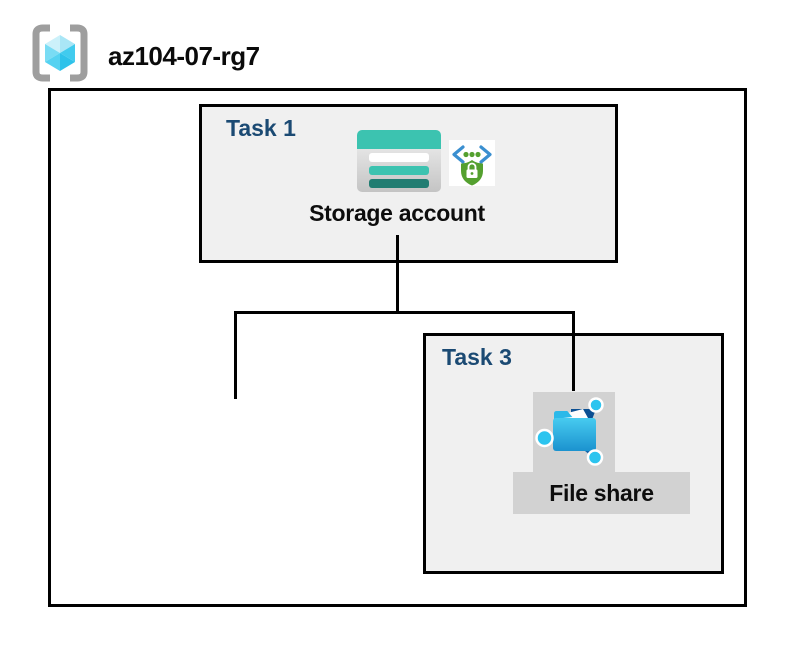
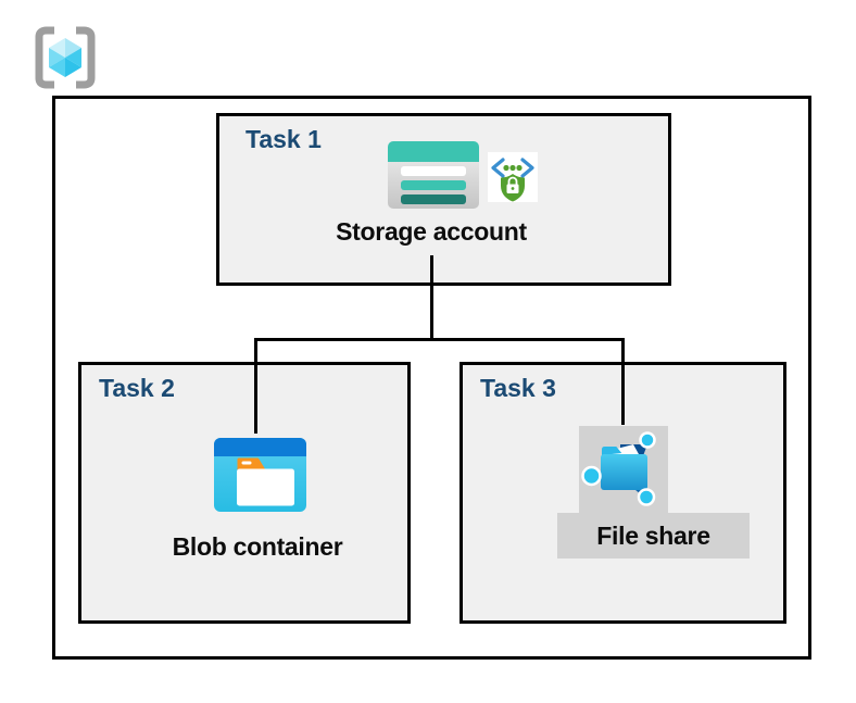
- az104-07-rg7
  Task 1
  Storage account
+ Task 2
+ Blob container
  Task 3
  File share
